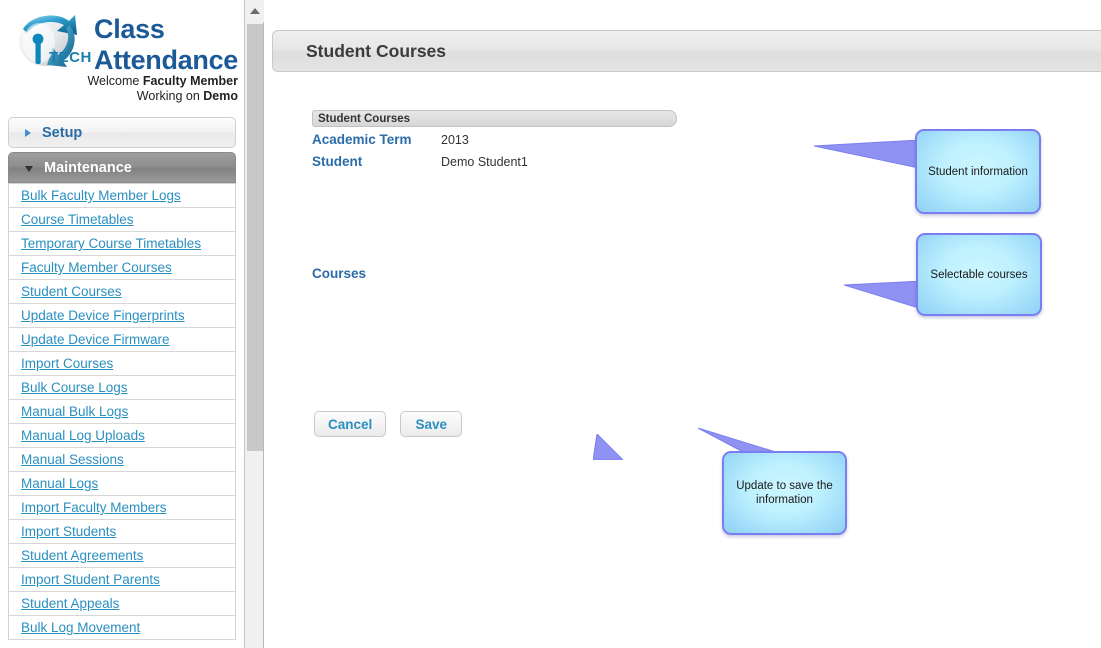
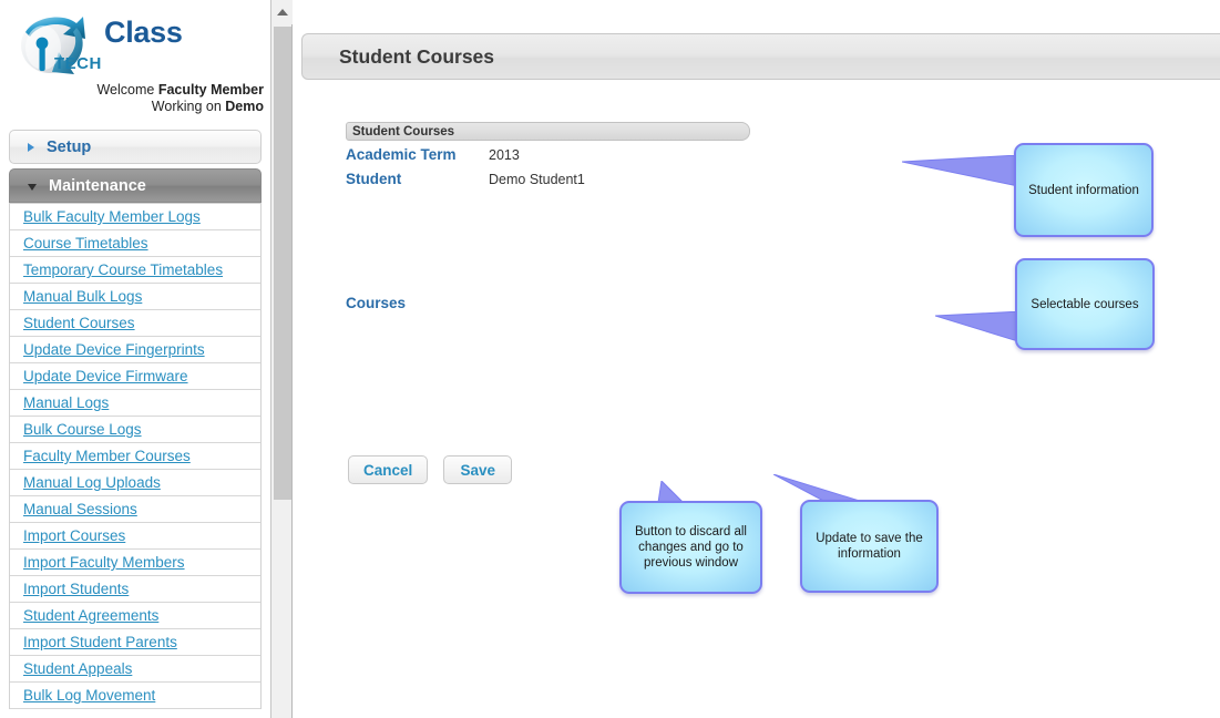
  TECH
  Class
- Attendance
  Welcome Faculty Member
  Working on Demo
  Setup
  Maintenance
  Bulk Faculty Member Logs
  Course Timetables
  Temporary Course Timetables
- Faculty Member Courses
+ Manual Bulk Logs
  Student Courses
  Update Device Fingerprints
  Update Device Firmware
- Import Courses
+ Manual Logs
  Bulk Course Logs
- Manual Bulk Logs
+ Faculty Member Courses
  Manual Log Uploads
  Manual Sessions
- Manual Logs
+ Import Courses
  Import Faculty Members
  Import Students
  Student Agreements
  Import Student Parents
  Student Appeals
  Bulk Log Movement
  Student Courses
  Student Courses
  Academic Term
  2013
  Student
  Demo Student1
  Courses
  Cancel
  Save
  Student information
  Selectable courses
+ Button to discard all changes and go to previous window
  Update to save the information
